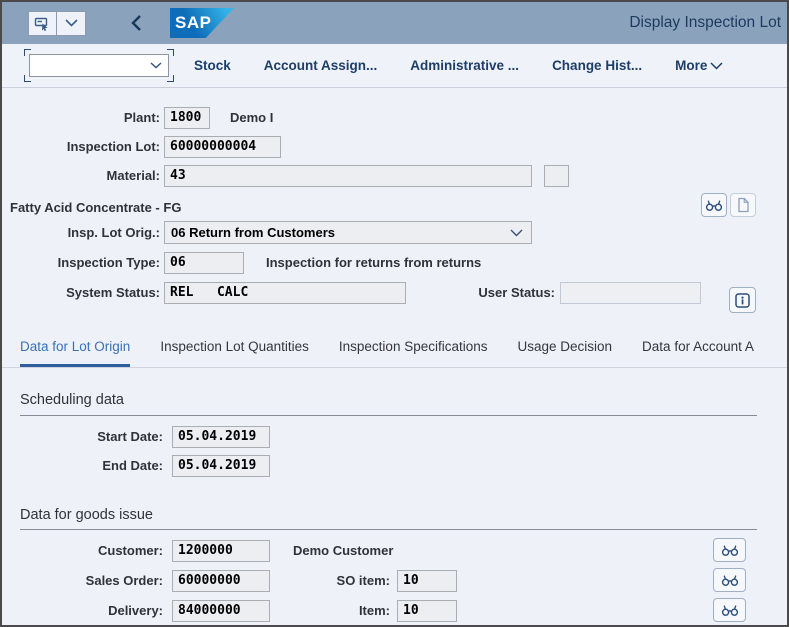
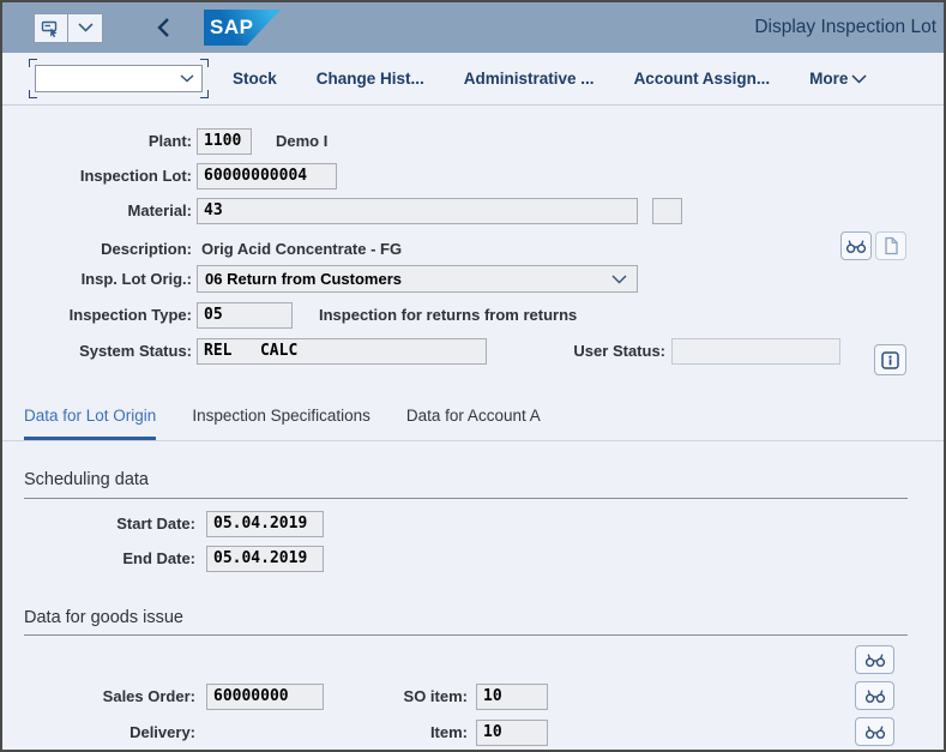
  SAP
  Display Inspection Lot
  Stock
- Account Assign...
+ Change Hist...
  Administrative ...
- Change Hist...
+ Account Assign...
  More
  Plant:
- 1800
+ 1100
  Demo I
  Inspection Lot:
  60000000004
  Material:
  43
+ Description:
- Fatty Acid Concentrate - FG
+ Orig Acid Concentrate - FG
  Insp. Lot Orig.:
  06 Return from Customers
  Inspection Type:
- 06
+ 05
  Inspection for returns from returns
  System Status:
  REL CALC
  User Status:
  Data for Lot Origin
- Inspection Lot Quantities
  Inspection Specifications
- Usage Decision
  Data for Account A
  Scheduling data
  Start Date:
  05.04.2019
  End Date:
  05.04.2019
  Data for goods issue
- Customer:
- 1200000
- Demo Customer
  Sales Order:
  60000000
  SO item:
  10
  Delivery:
- 84000000
  Item:
  10
